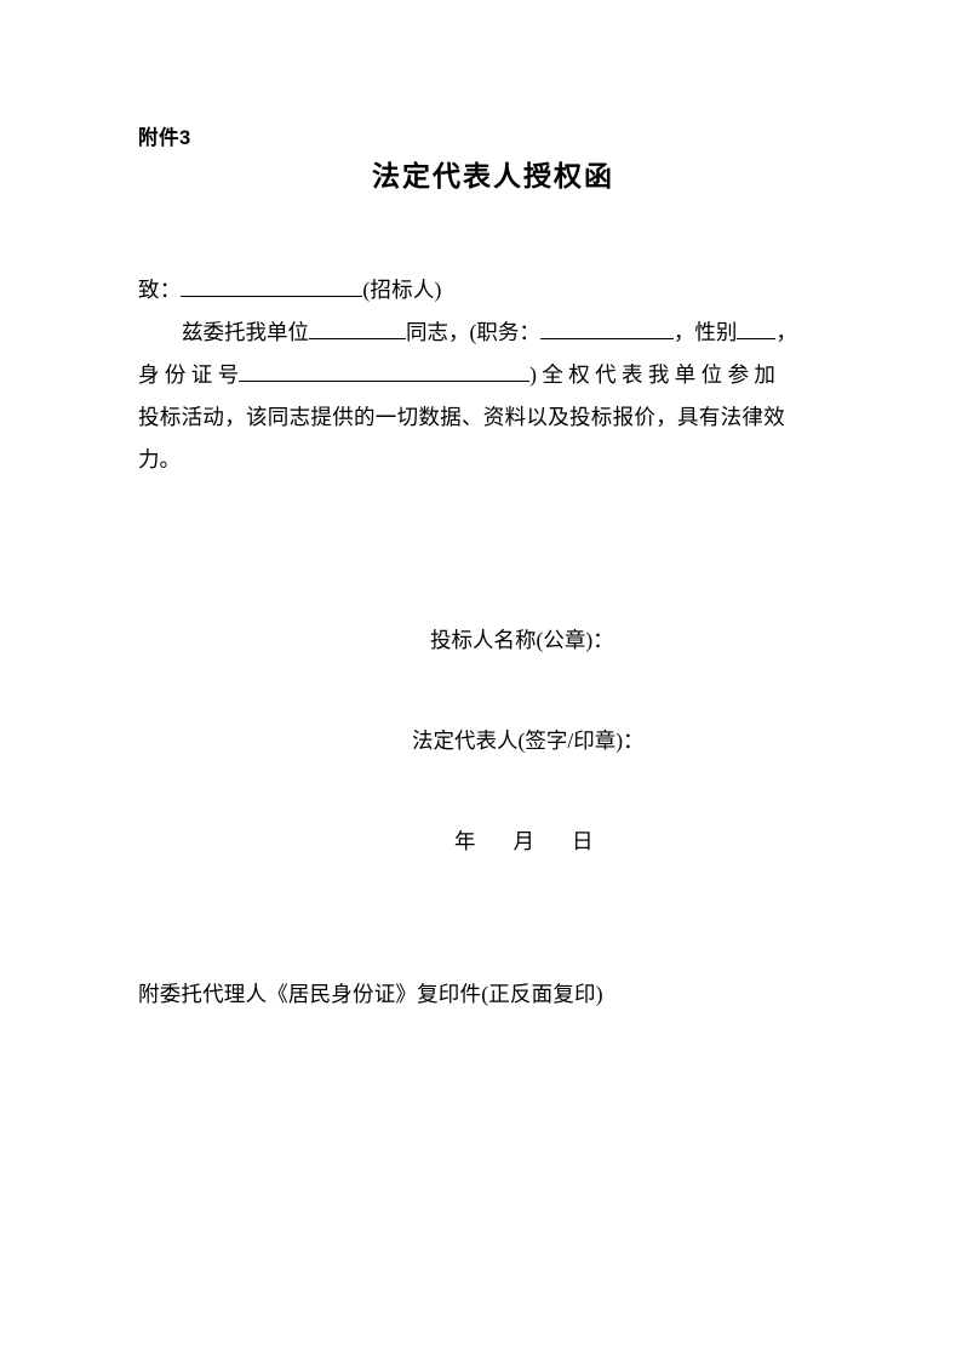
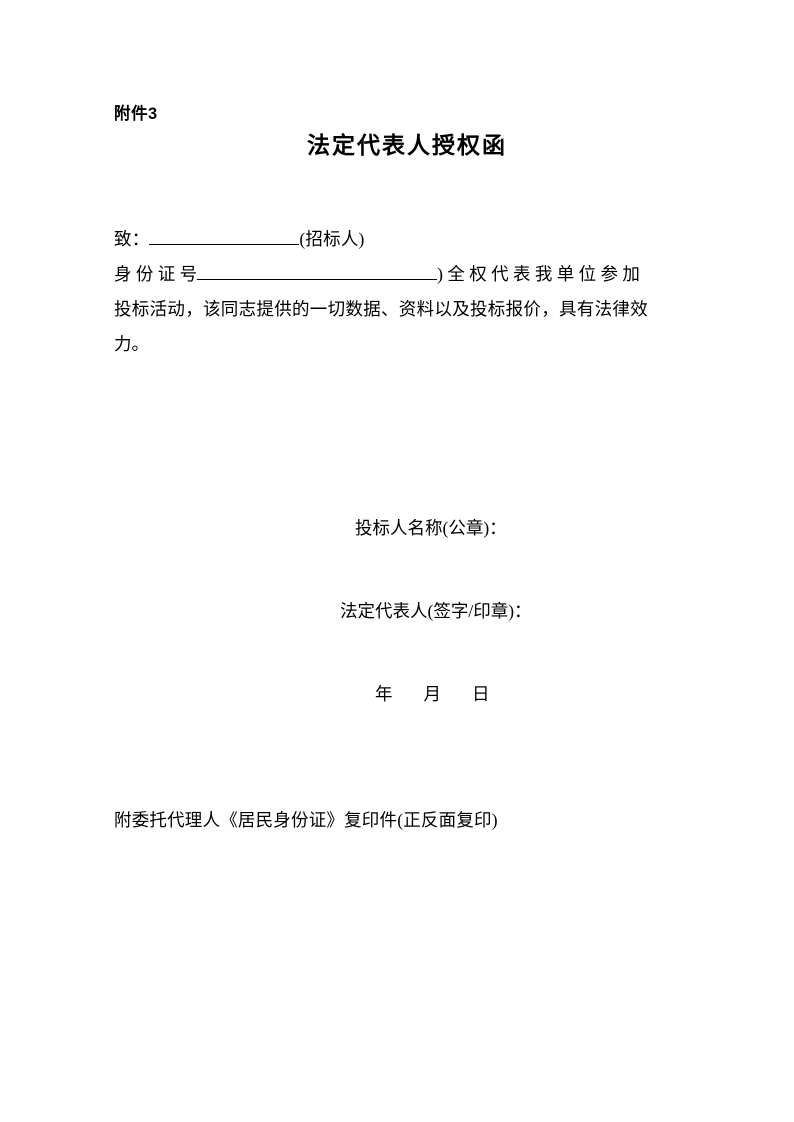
  附件3
  法定代表人授权函
  致： (招标人)
- 兹委托我单位 同志，(职务： ，性别 ，
  身 份 证 号 ) 全 权 代 表 我 单 位 参 加
  投标活动，该同志提供的一切数据、资料以及投标报价，具有法律效
  力。
  投标人名称(公章)：
  法定代表人(签字/印章)：
  年 月 日
  附委托代理人《居民身份证》复印件(正反面复印)
